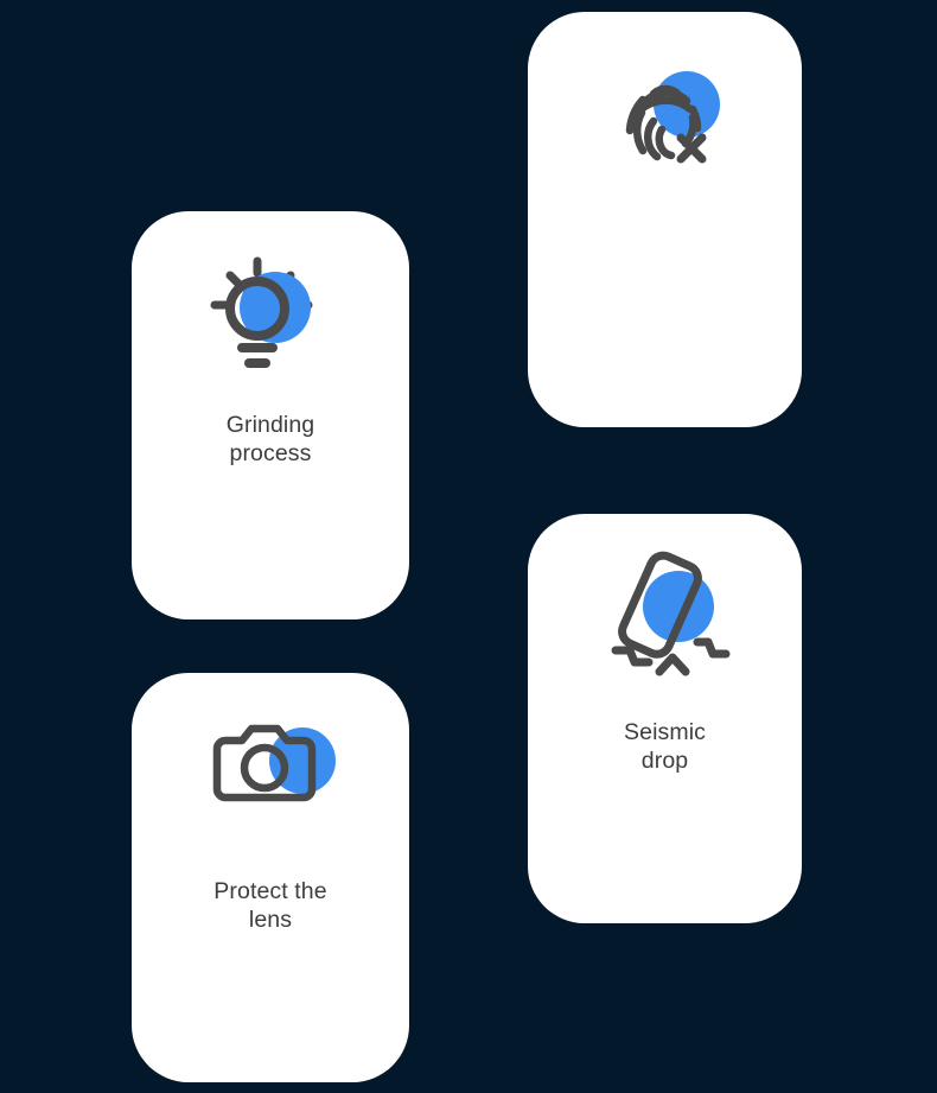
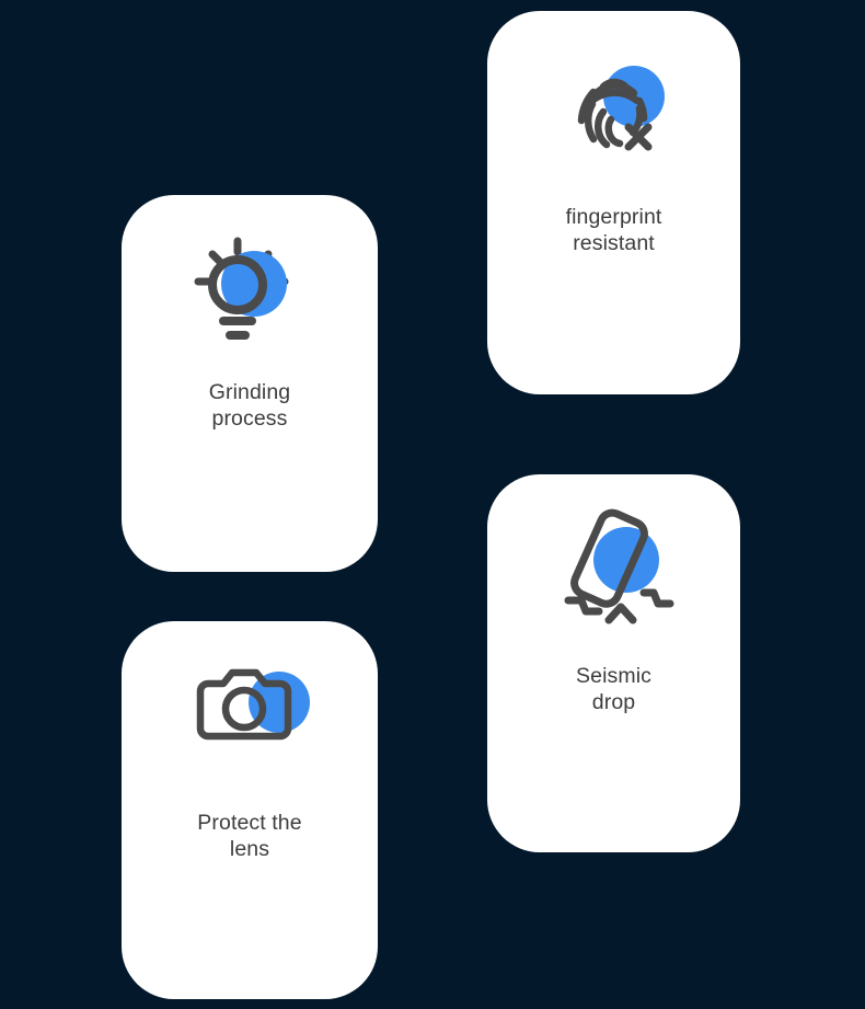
  Grinding
  process
+ fingerprint
+ resistant
  Protect the
  lens
  Seismic
  drop
